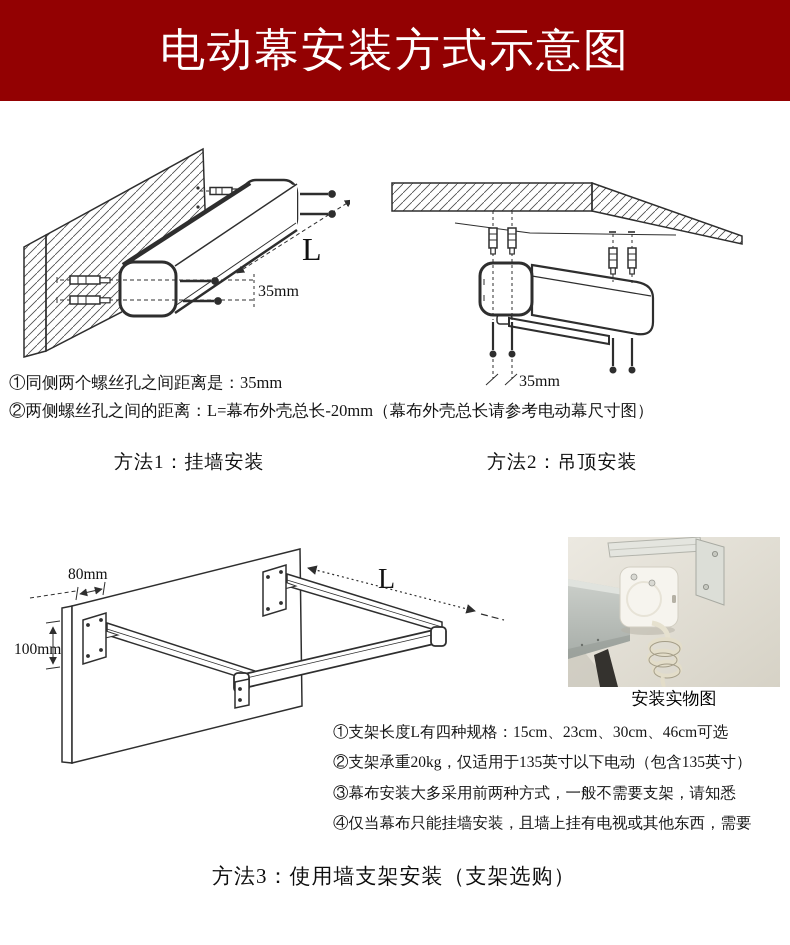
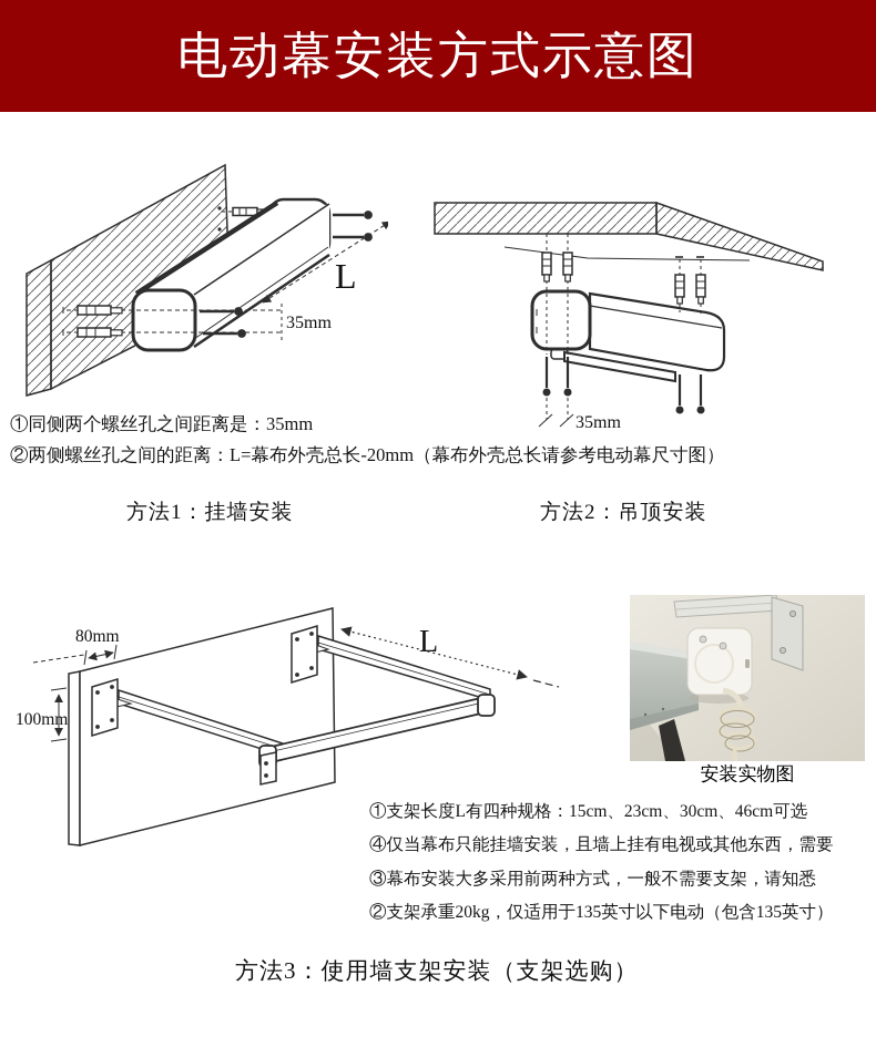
  电动幕安装方式示意图
  35mm
  L
  35mm
  ①同侧两个螺丝孔之间距离是：35mm
  ②两侧螺丝孔之间的距离：L=幕布外壳总长-20mm（幕布外壳总长请参考电动幕尺寸图）
  方法1：挂墙安装
  方法2：吊顶安装
  80mm
  100mm
  L
  安装实物图
  ①支架长度L有四种规格：15cm、23cm、30cm、46cm可选
- ②支架承重20kg，仅适用于135英寸以下电动（包含135英寸）
+ ④仅当幕布只能挂墙安装，且墙上挂有电视或其他东西，需要
  ③幕布安装大多采用前两种方式，一般不需要支架，请知悉
- ④仅当幕布只能挂墙安装，且墙上挂有电视或其他东西，需要
+ ②支架承重20kg，仅适用于135英寸以下电动（包含135英寸）
  方法3：使用墙支架安装（支架选购）
